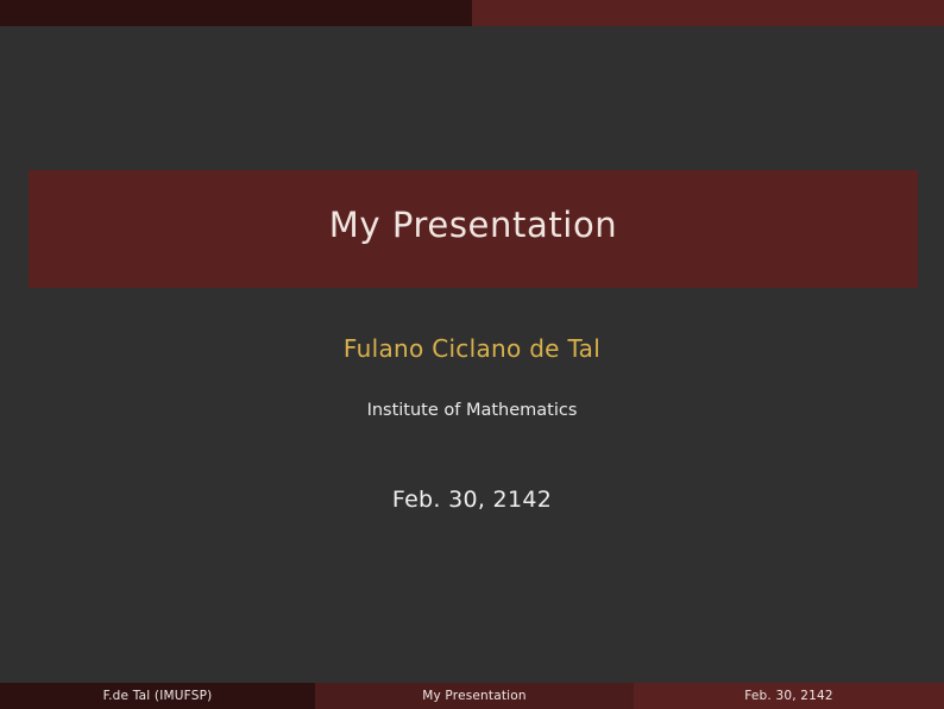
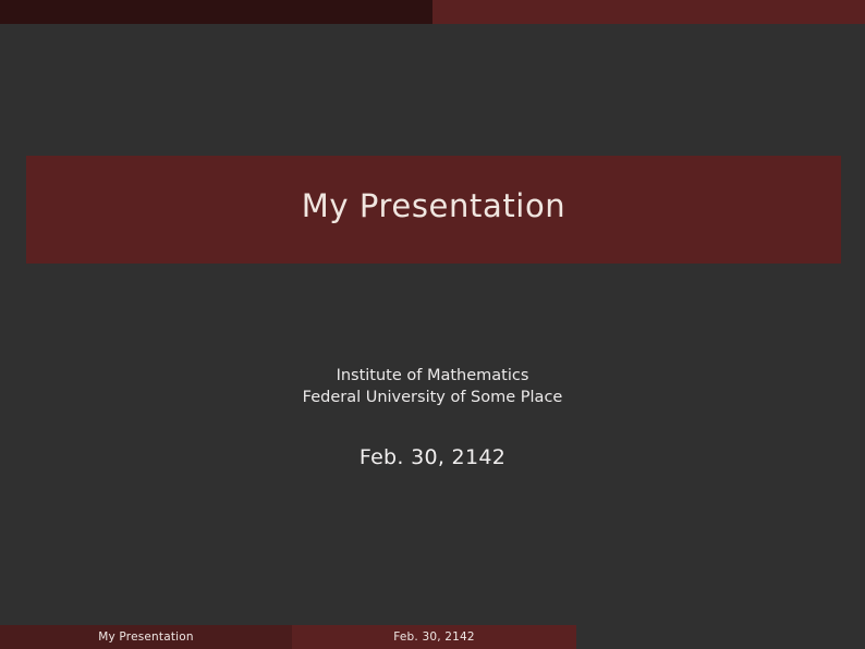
  My Presentation
- Fulano Ciclano de Tal
  Institute of Mathematics
+ Federal University of Some Place
  Feb. 30, 2142
- F.de Tal (IMUFSP)
  My Presentation
  Feb. 30, 2142
